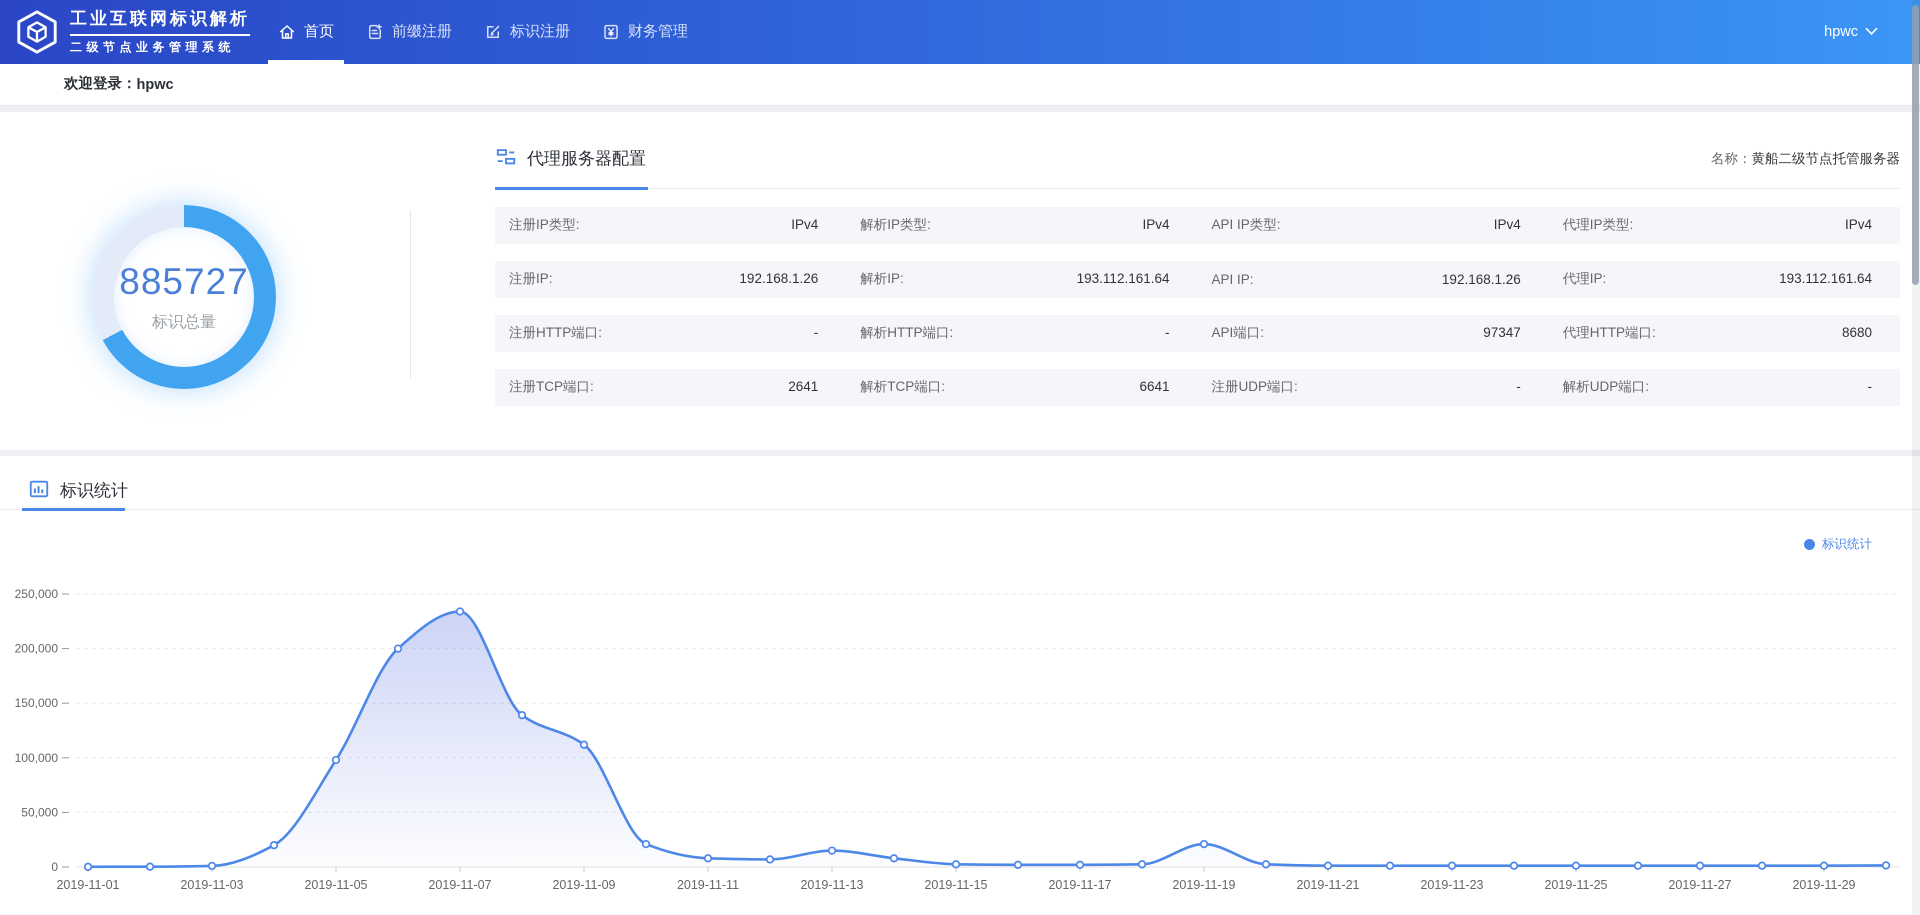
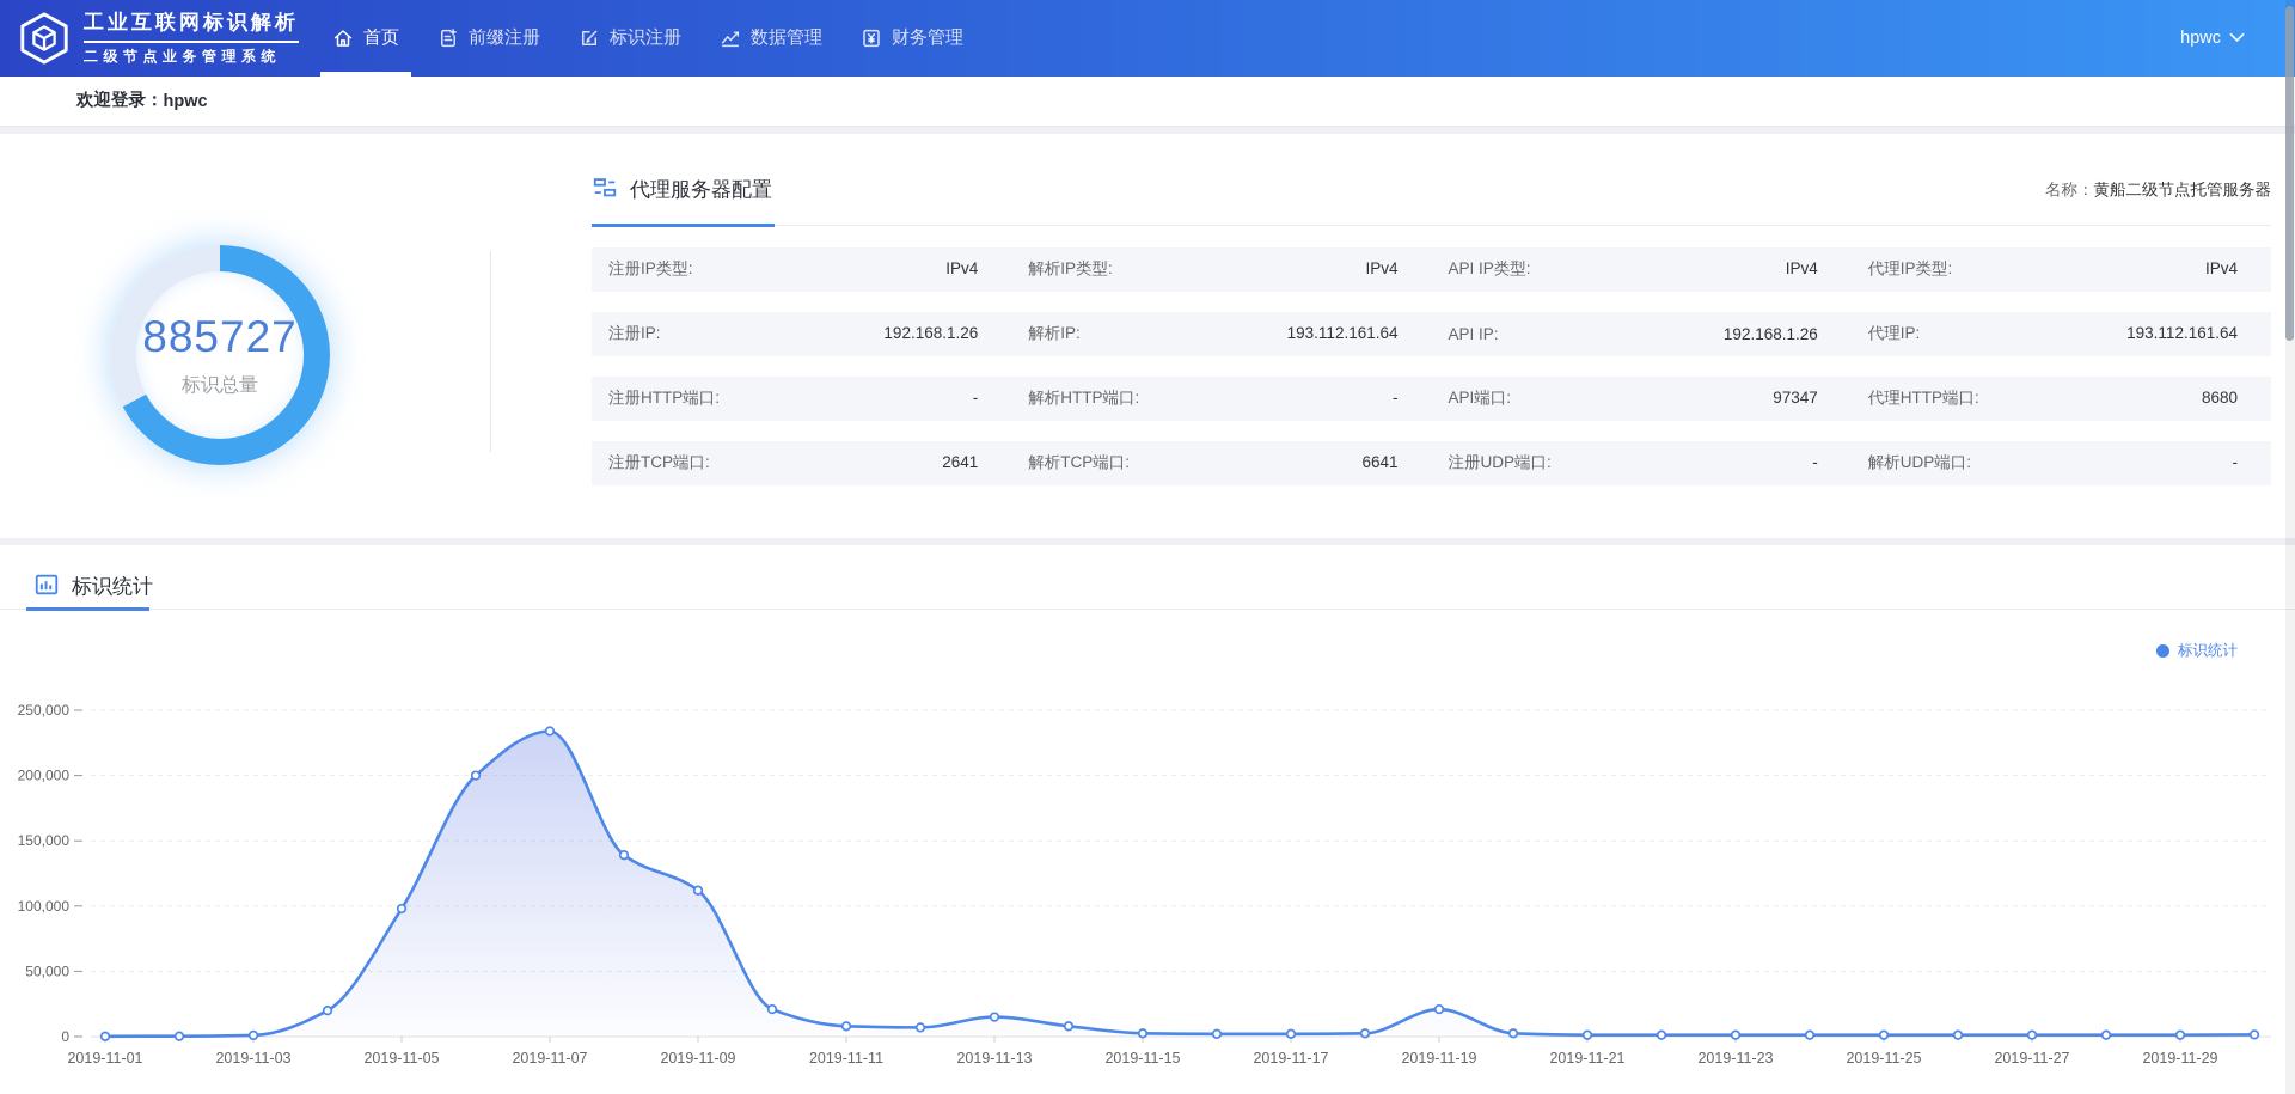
  工业互联网标识解析
  二级节点业务管理系统
  首页
  前缀注册
  标识注册
+ 数据管理
  财务管理
  hpwc
  欢迎登录：
  hpwc
  885727
  标识总量
  代理服务器配置
  名称：黄船二级节点托管服务器
  注册IP类型:
  IPv4
  解析IP类型:
  IPv4
  API IP类型:
  IPv4
  代理IP类型:
  IPv4
  注册IP:
  192.168.1.26
  解析IP:
  193.112.161.64
  API IP:
  192.168.1.26
  代理IP:
  193.112.161.64
  注册HTTP端口:
  -
  解析HTTP端口:
  -
  API端口:
  97347
  代理HTTP端口:
  8680
  注册TCP端口:
  2641
  解析TCP端口:
  6641
  注册UDP端口:
  -
  解析UDP端口:
  -
  标识统计
  标识统计
  0
  50,000
  100,000
  150,000
  200,000
  250,000
  2019-11-01
  2019-11-03
  2019-11-05
  2019-11-07
  2019-11-09
  2019-11-11
  2019-11-13
  2019-11-15
  2019-11-17
  2019-11-19
  2019-11-21
  2019-11-23
  2019-11-25
  2019-11-27
  2019-11-29
